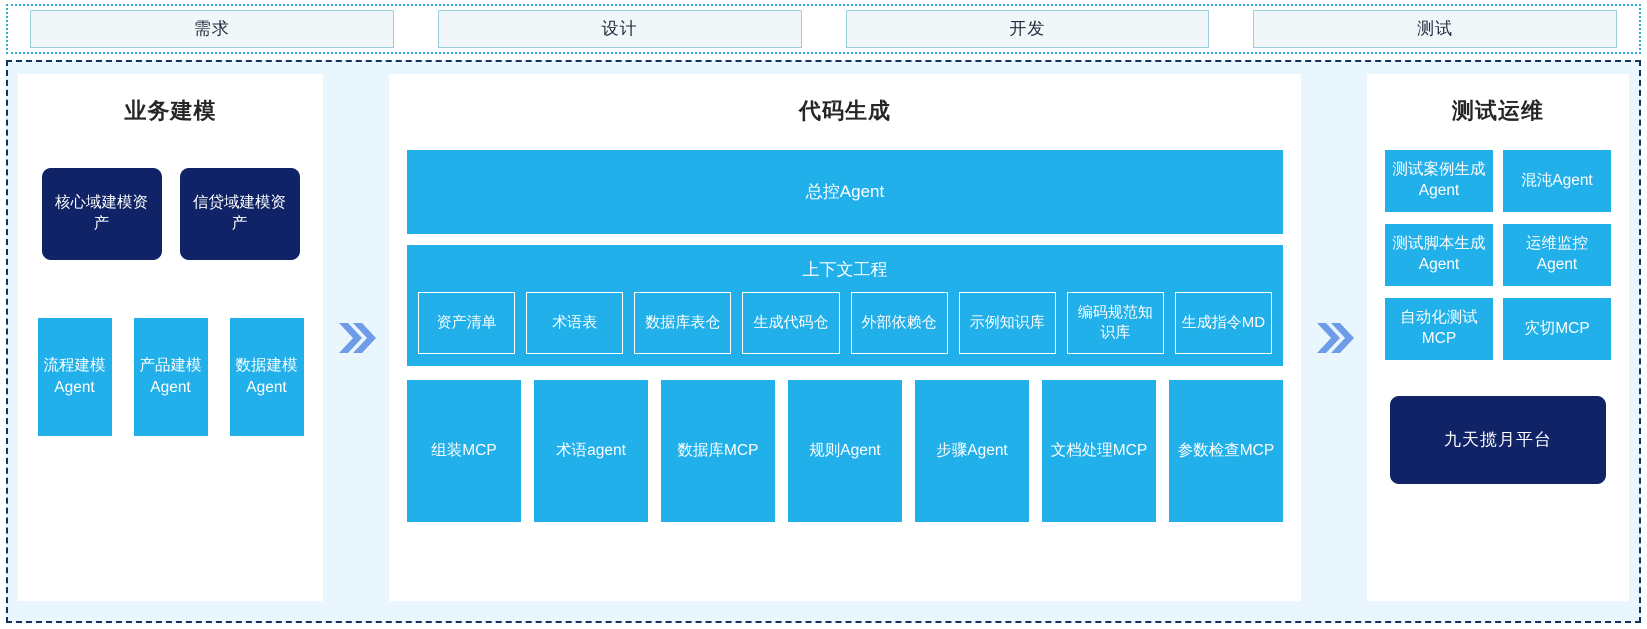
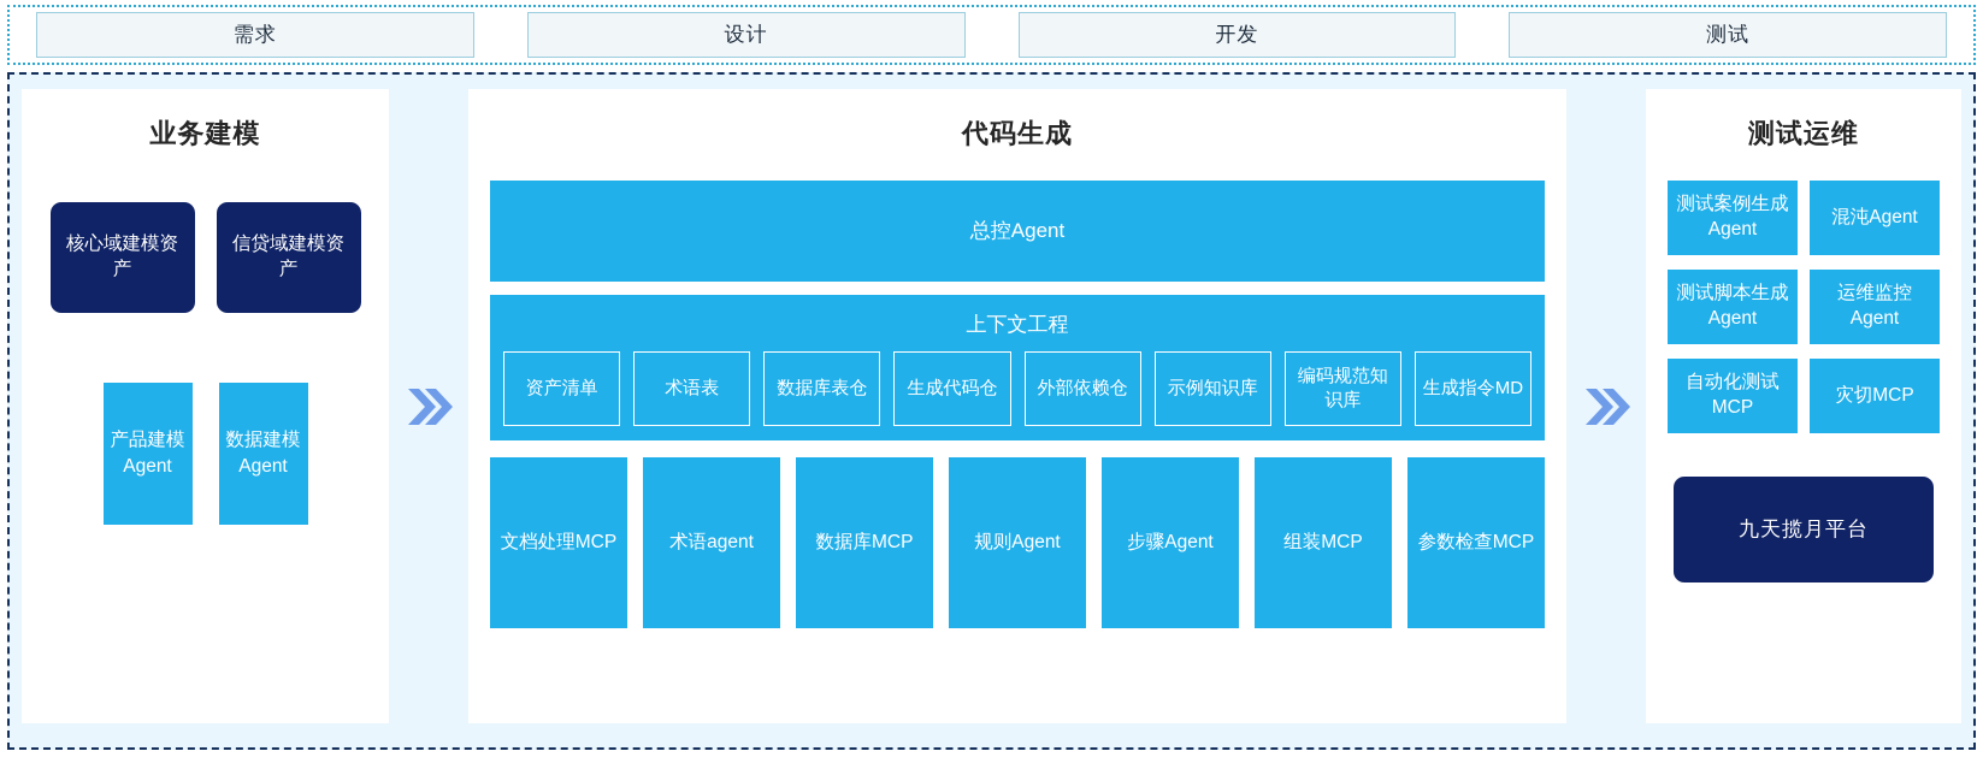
  需求
  设计
  开发
  测试
  业务建模
  核心域建模资产
  信贷域建模资产
- 流程建模Agent
  产品建模Agent
  数据建模Agent
  代码生成
  总控Agent
  上下文工程
  资产清单
  术语表
  数据库表仓
  生成代码仓
  外部依赖仓
  示例知识库
  编码规范知识库
  生成指令MD
- 组装MCP
+ 文档处理MCP
  术语agent
  数据库MCP
  规则Agent
  步骤Agent
- 文档处理MCP
+ 组装MCP
  参数检查MCP
  测试运维
  测试案例生成Agent
  混沌Agent
  测试脚本生成Agent
  运维监控Agent
  自动化测试MCP
  灾切MCP
  九天揽月平台
